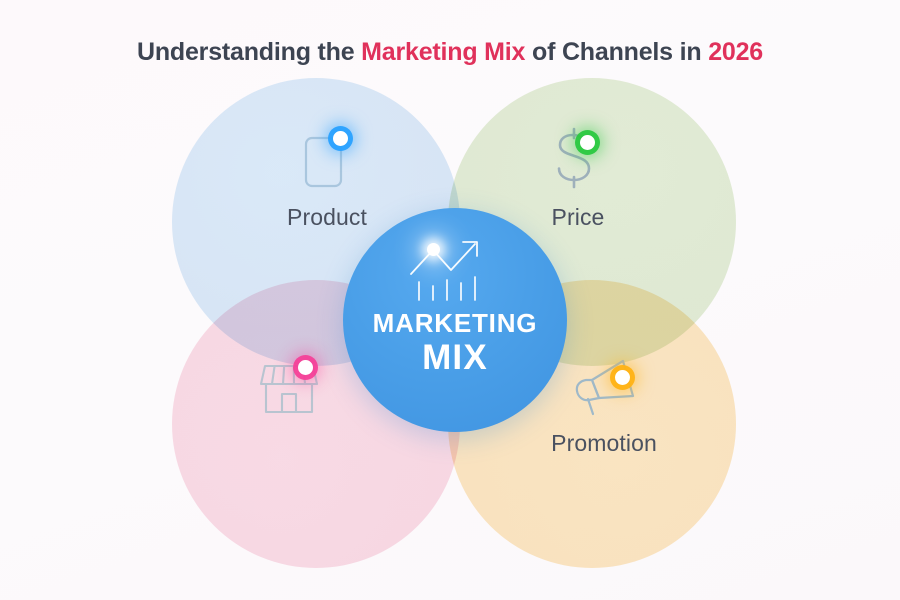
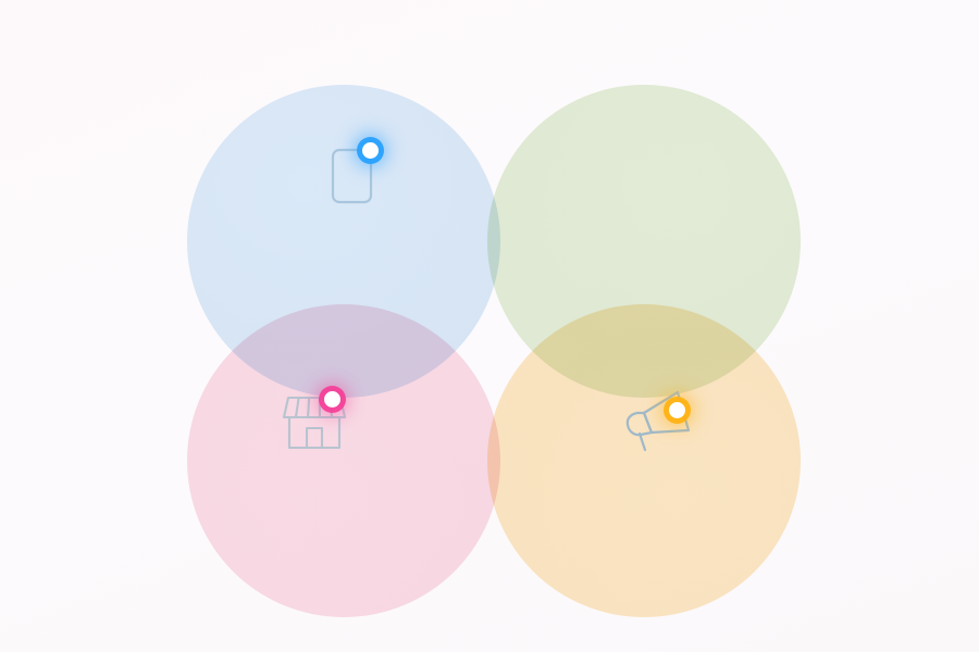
- Understanding the Marketing Mix of Channels in 2026
- Product
- Price
- Promotion
- MARKETING
- MIX
